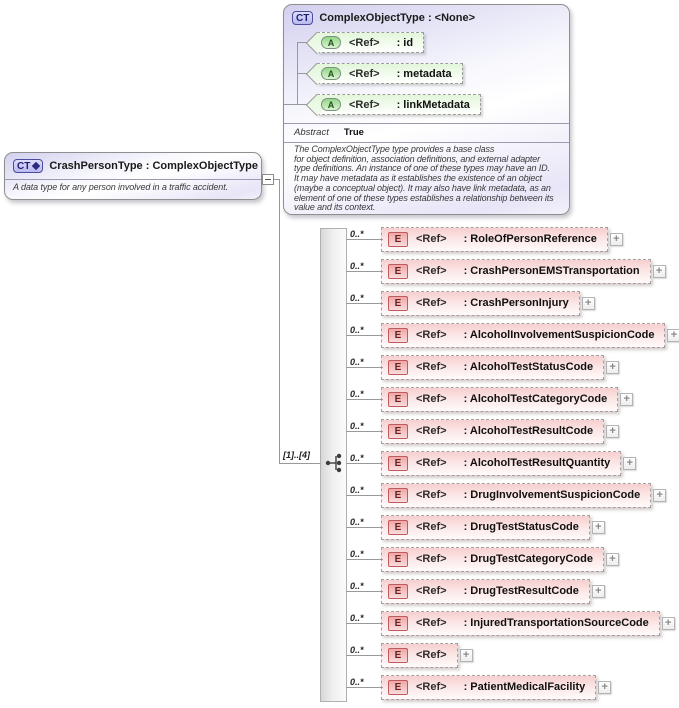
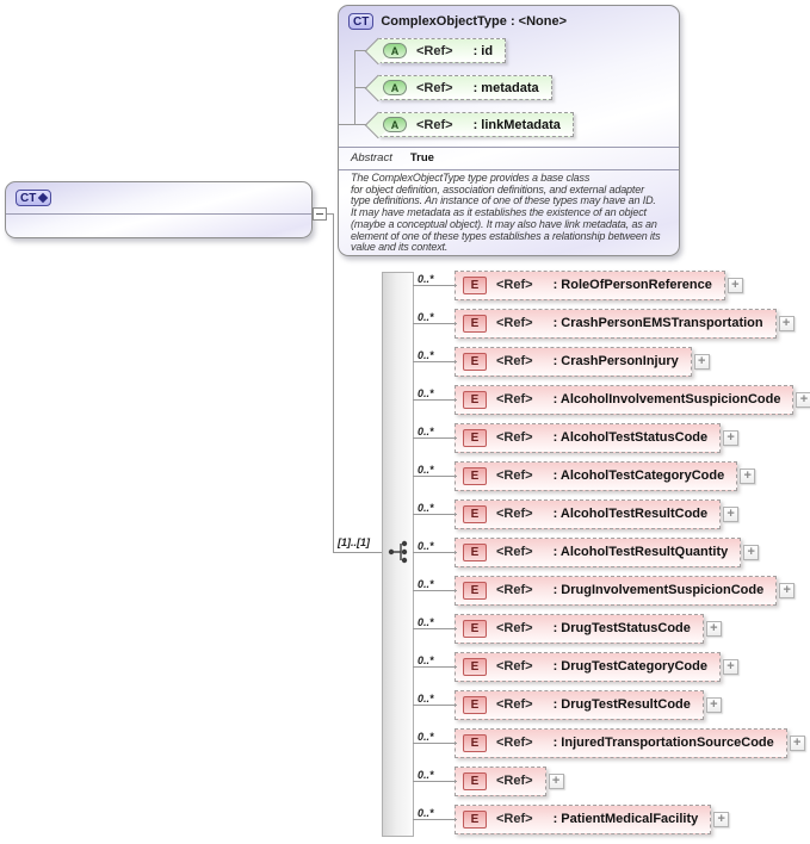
  CT
  ComplexObjectType : <None>
  A
  <Ref>
  : id
  A
  <Ref>
  : metadata
  A
  <Ref>
  : linkMetadata
  Abstract
  True
  The ComplexObjectType type provides a base class
  for object definition, association definitions, and external adapter
  type definitions. An instance of one of these types may have an ID.
  It may have metadata as it establishes the existence of an object
  (maybe a conceptual object). It may also have link metadata, as an
  element of one of these types establishes a relationship between its
  value and its context.
  CT
- CrashPersonType : ComplexObjectType
- A data type for any person involved in a traffic accident.
- [1]..[4]
+ [1]..[1]
  0..*
  E
  <Ref>
  : RoleOfPersonReference
  +
  0..*
  E
  <Ref>
  : CrashPersonEMSTransportation
  +
  0..*
  E
  <Ref>
  : CrashPersonInjury
  +
  0..*
  E
  <Ref>
  : AlcoholInvolvementSuspicionCode
  +
  0..*
  E
  <Ref>
  : AlcoholTestStatusCode
  +
  0..*
  E
  <Ref>
  : AlcoholTestCategoryCode
  +
  0..*
  E
  <Ref>
  : AlcoholTestResultCode
  +
  0..*
  E
  <Ref>
  : AlcoholTestResultQuantity
  +
  0..*
  E
  <Ref>
  : DrugInvolvementSuspicionCode
  +
  0..*
  E
  <Ref>
  : DrugTestStatusCode
  +
  0..*
  E
  <Ref>
  : DrugTestCategoryCode
  +
  0..*
  E
  <Ref>
  : DrugTestResultCode
  +
  0..*
  E
  <Ref>
  : InjuredTransportationSourceCode
  +
  0..*
  E
  <Ref>
  +
  0..*
  E
  <Ref>
  : PatientMedicalFacility
  +
